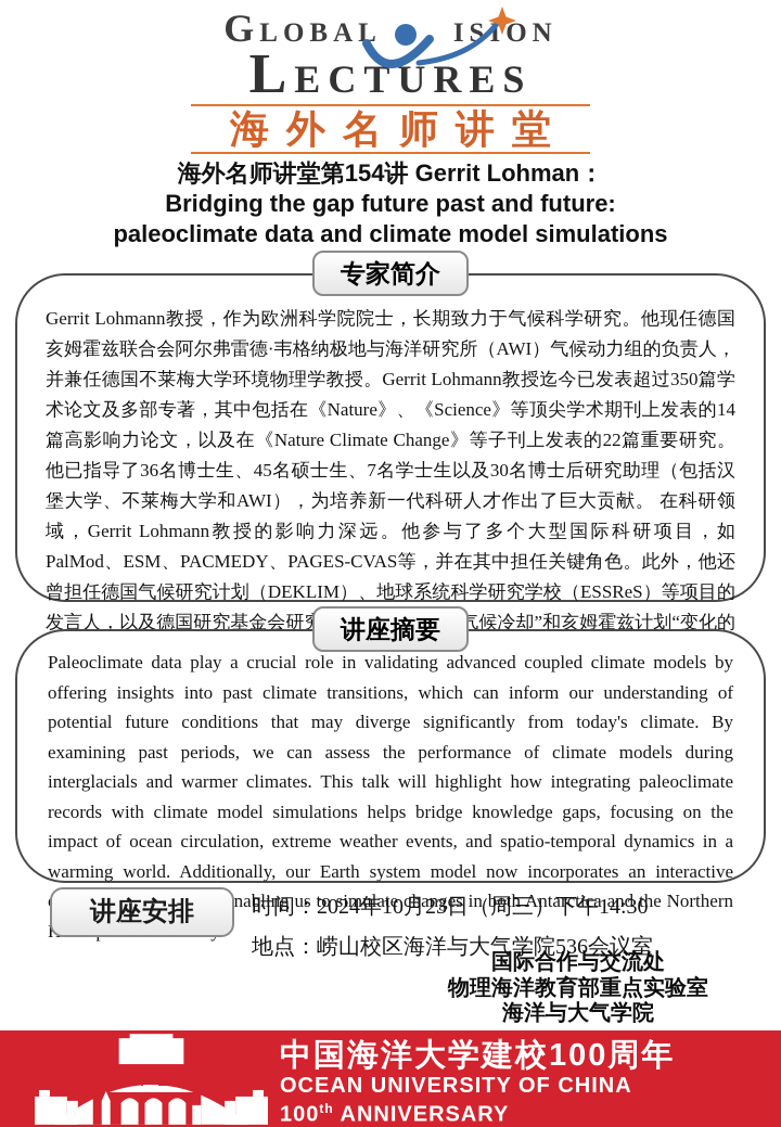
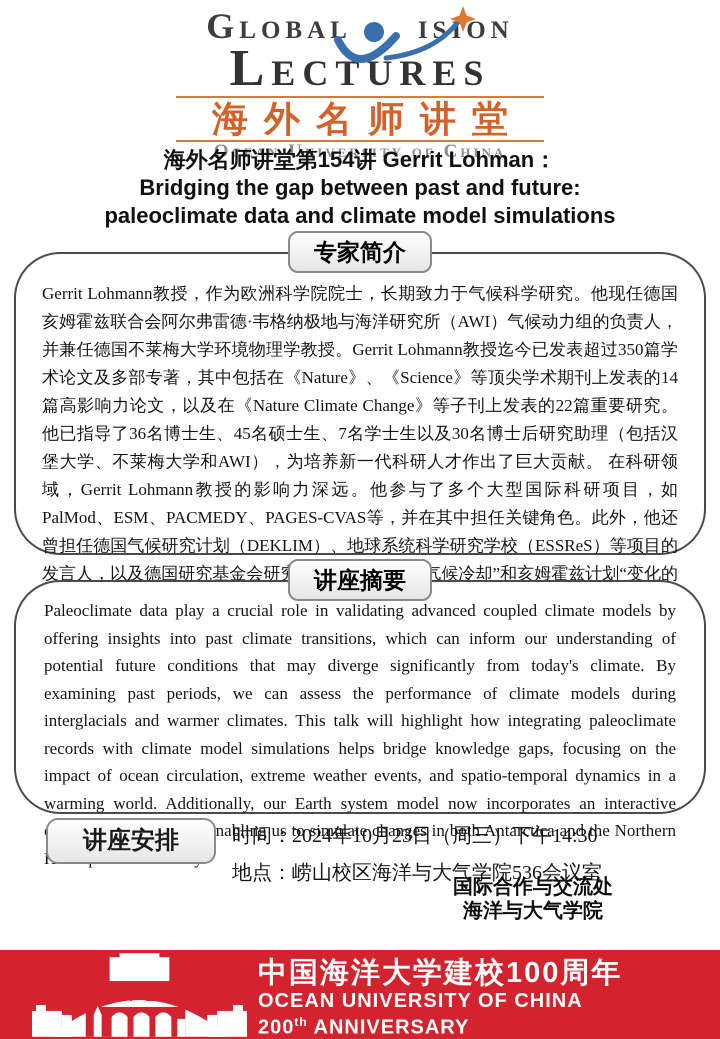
  Global
  ision
  Lectures
  海外名师讲堂
+ Ocean University of China
  海外名师讲堂第154讲 Gerrit Lohman：
- Bridging the gap future past and future:
+ Bridging the gap between past and future:
  paleoclimate data and climate model simulations
  专家简介
  Gerrit Lohmann教授，作为欧洲科学院院士，长期致力于气候科学研究。他现任德国亥姆霍兹联合会阿尔弗雷德·韦格纳极地与海洋研究所（AWI）气候动力组的负责人，并兼任德国不莱梅大学环境物理学教授。Gerrit Lohmann教授迄今已发表超过350篇学术论文及多部专著，其中包括在《Nature》、《Science》等顶尖学术期刊上发表的14篇高影响力论文，以及在《Nature Climate Change》等子刊上发表的22篇重要研究。他已指导了36名博士生、45名硕士生、7名学士生以及30名博士后研究助理（包括汉堡大学、不莱梅大学和AWI），为培养新一代科研人才作出了巨大贡献。 在科研领域，Gerrit Lohmann教授的影响力深远。他参与了多个大型国际科研项目，如PalMod、ESM、PACMEDY、PAGES-CVAS等，并在其中担任关键角色。此外，他还曾担任德国气候研究计划（DEKLIM）、地球系统科学研究学校（ESSReS）等项目的发言人，以及德国研究基金会研气候冷却”和亥姆霍兹计划“变化的
  讲座摘要
  Paleoclimate data play a crucial role in validating advanced coupled climate models by offering insights into past climate transitions, which can inform our understanding of potential future conditions that may diverge significantly from today's climate. By examining past periods, we can assess the performance of climate models during interglacials and warmer climates. This talk will highlight how integrating paleoclimate records with climate model simulations helps bridge knowledge gaps, focusing on the impact of ocean circulation, extreme weather events, and spatio-temporal dynamics in a warming world. Additionally, our Earth system model now incorporates an interactive nabling us to simulate changes in both Antarctica and the Northern
  讲座安排
  时间：2024年10月23日（周三）下午14:30
  地点：崂山校区海洋与大气学院536会议室
  国际合作与交流处
- 物理海洋教育部重点实验室
  海洋与大气学院
  1924 - 2024
  中国海洋大学建校100周年
  OCEAN UNIVERSITY OF CHINA
- 100th ANNIVERSARY
+ 200th ANNIVERSARY
